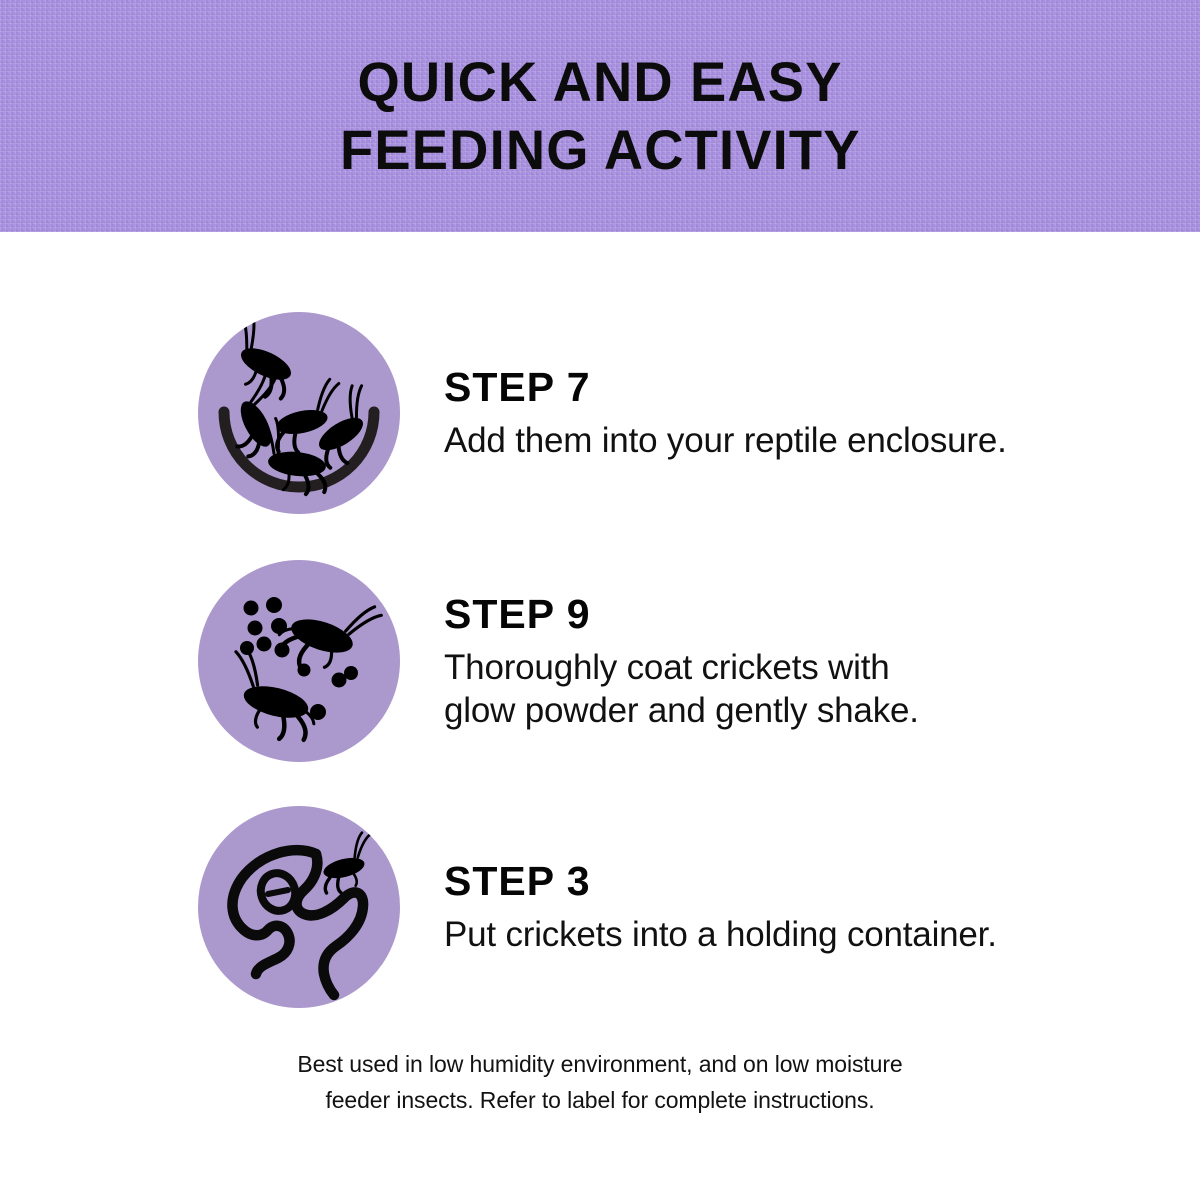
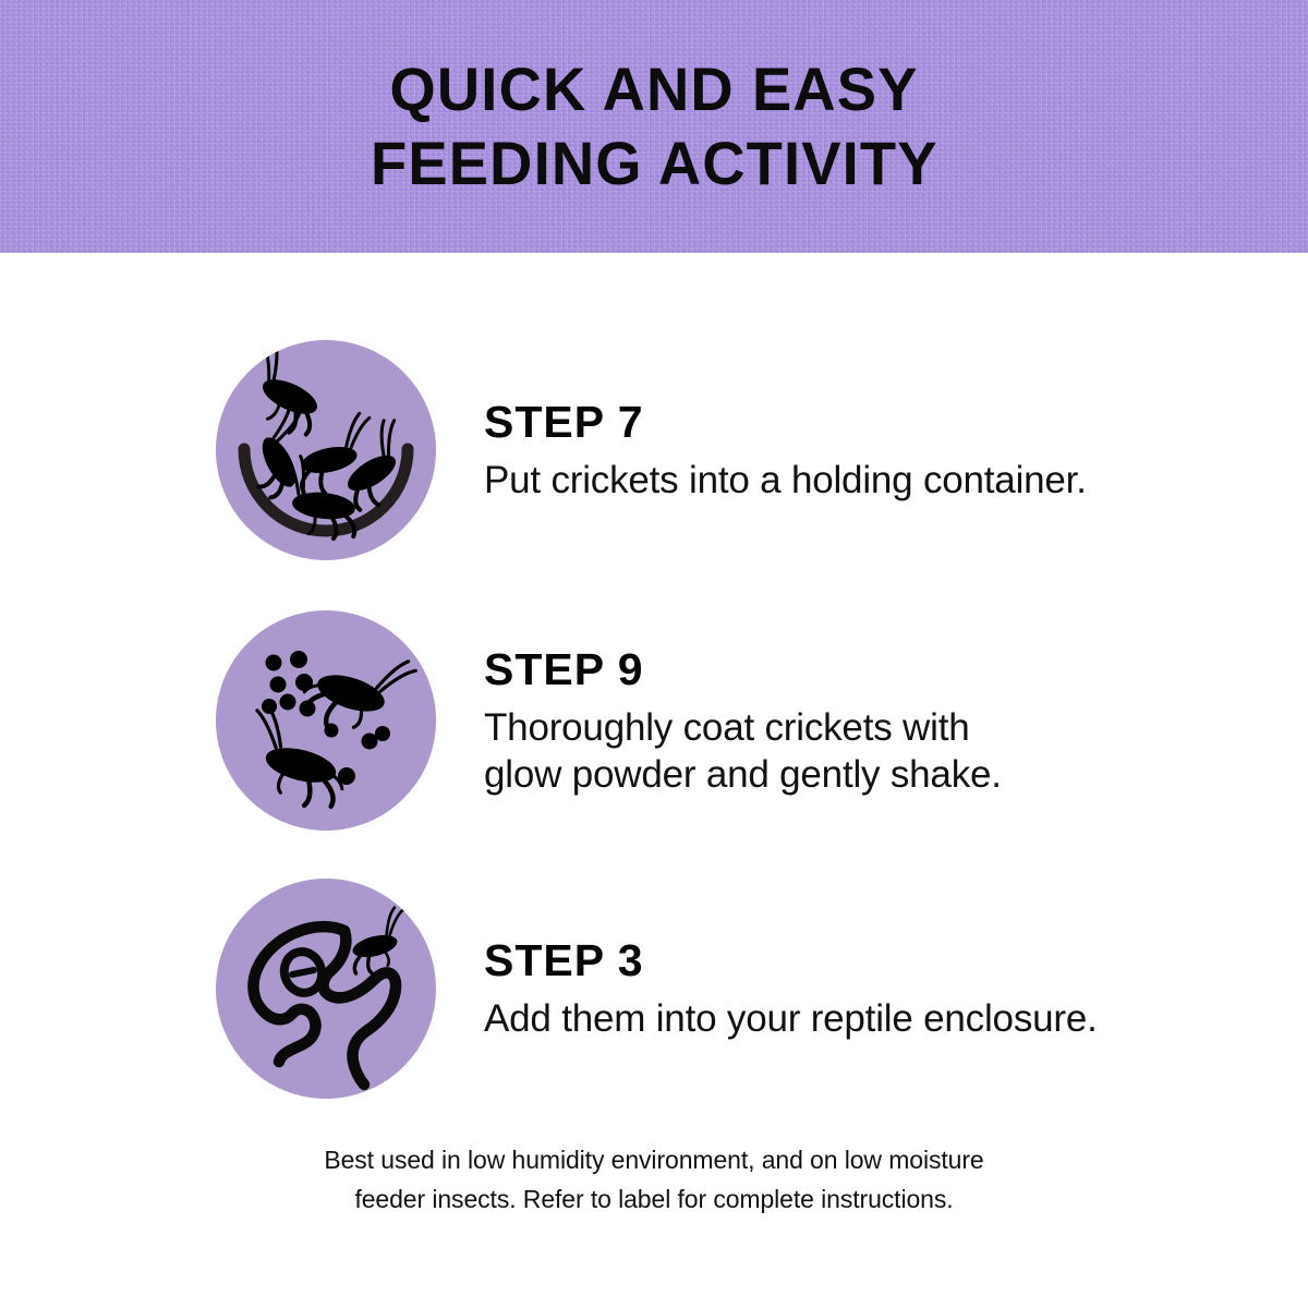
  QUICK AND EASY
  FEEDING ACTIVITY
  STEP 7
- Add them into your reptile enclosure.
+ Put crickets into a holding container.
  STEP 9
  Thoroughly coat crickets with
  glow powder and gently shake.
  STEP 3
- Put crickets into a holding container.
+ Add them into your reptile enclosure.
  Best used in low humidity environment, and on low moisture
  feeder insects. Refer to label for complete instructions.
